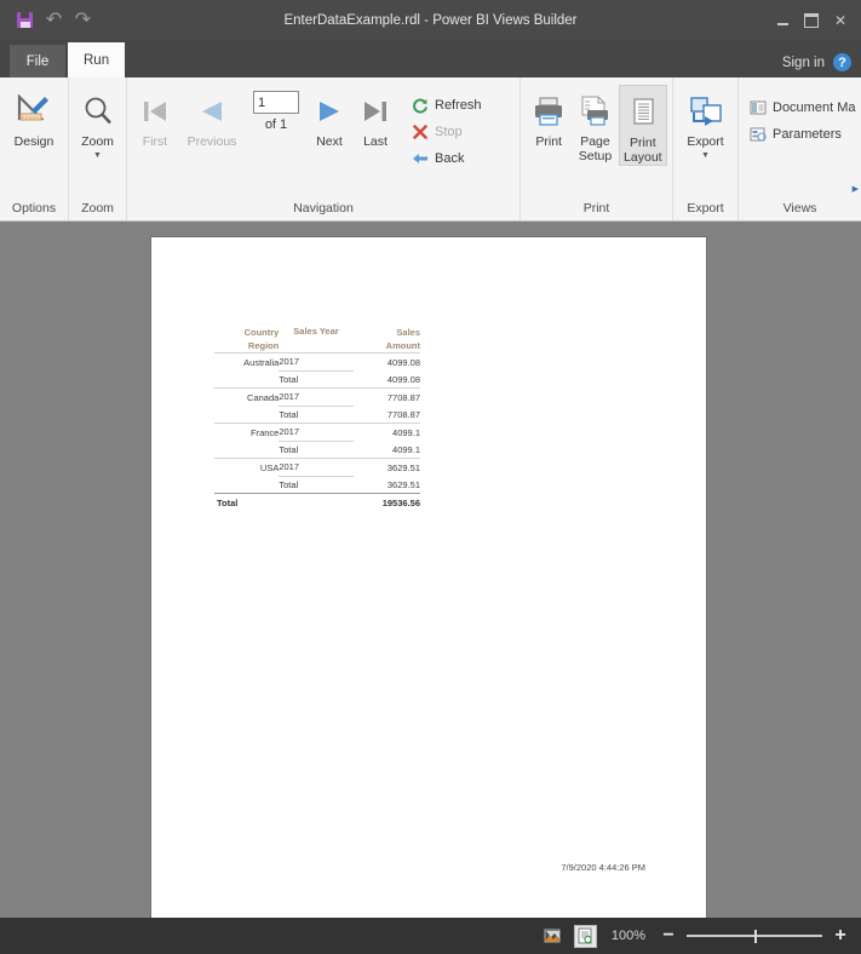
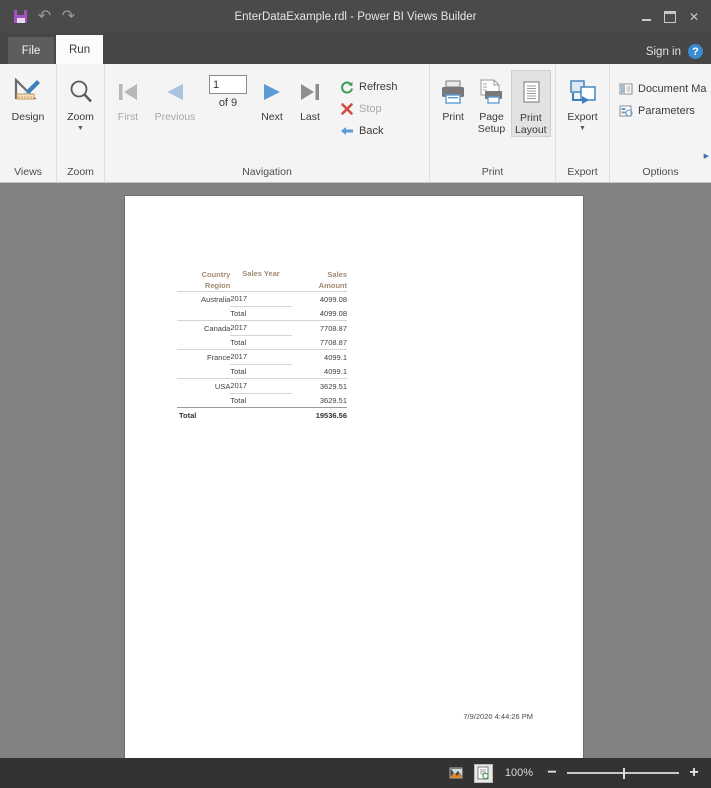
  ↶
  ↷
  EnterDataExample.rdl - Power BI Views Builder
  ✕
  File
  Run
  Sign in
  ?
  Design
- Options
+ Views
  Zoom
  Zoom
  First
  Previous
  1
- of 1
+ of 9
  Next
  Last
  Refresh
  Stop
  Back
  Navigation
  Print
  Page Setup
  Print Layout
  Print
  Export
  Export
  Document Mа
  Parameters
- Views
+ Options
  Country	Sales Year	Sales
  Region	Amount
  Australia	2017	4099.08
  	Total	4099.08
  Canada	2017	7708.87
  	Total	7708.87
  France	2017	4099.1
  	Total	4099.1
  USA	2017	3629.51
  	Total	3629.51
  Total		19536.56
  7/9/2020 4:44:26 PM
  100%
  −
  +
